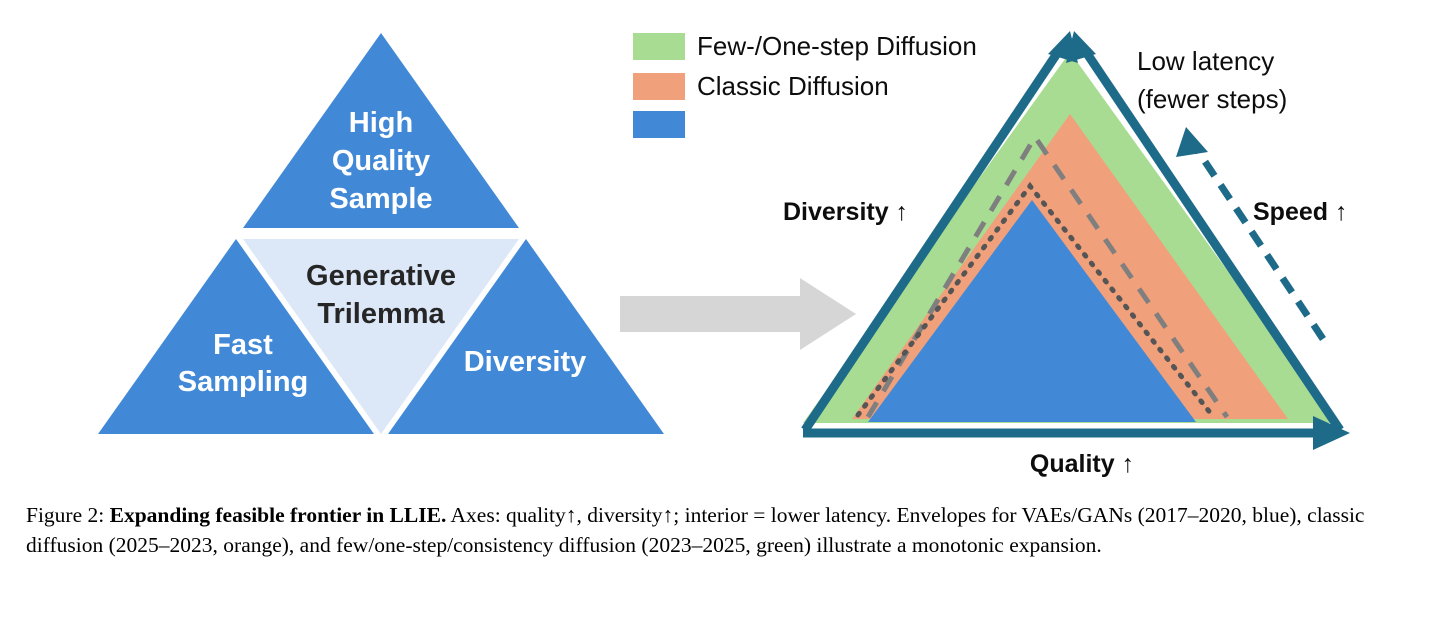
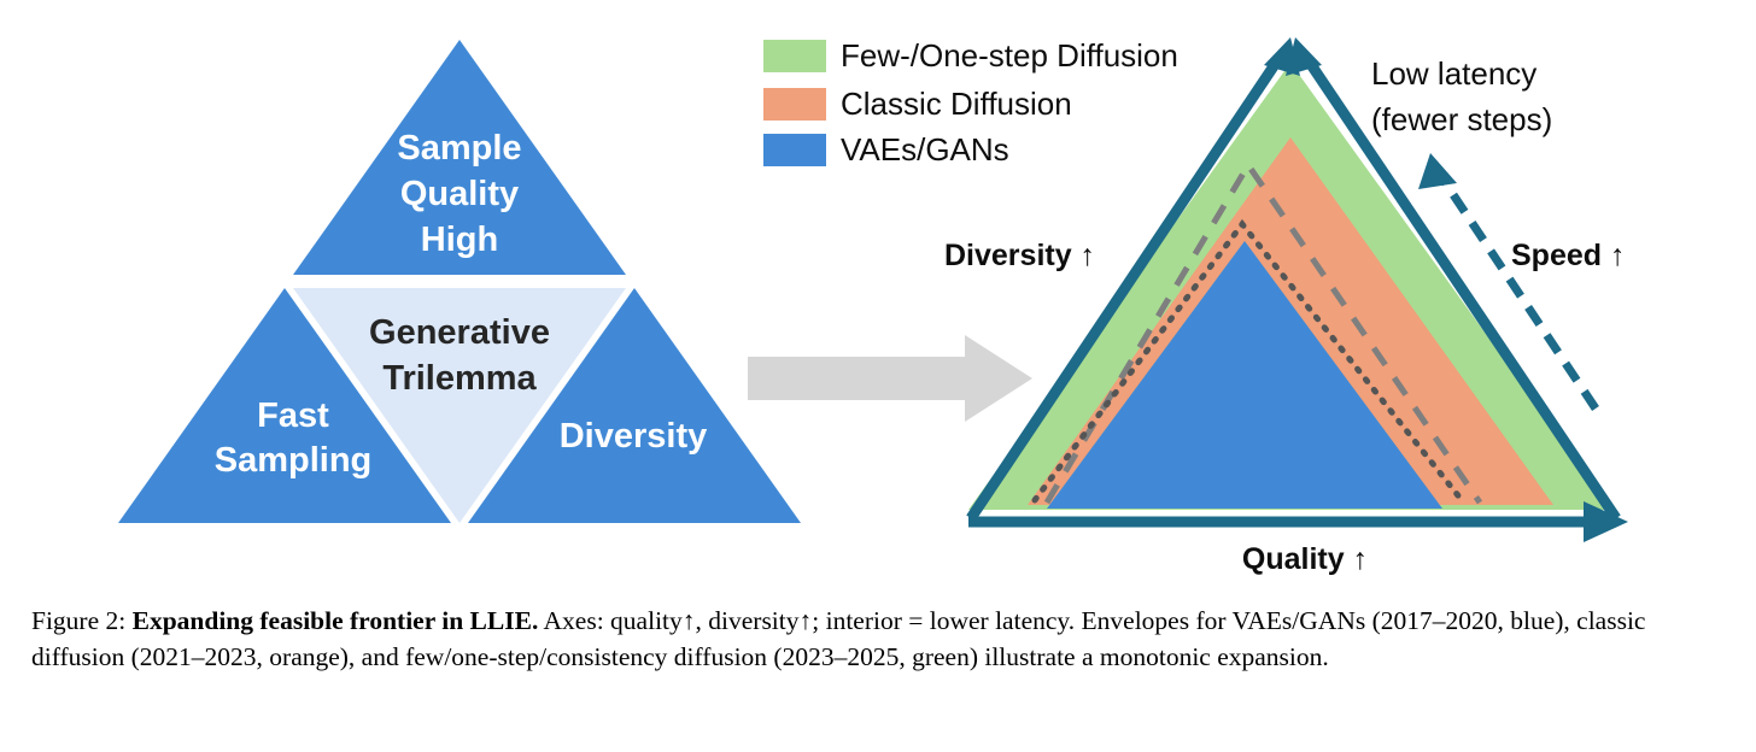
- High
+ Sample
  Quality
- Sample
+ High
  Generative
  Trilemma
  Fast
  Sampling
  Diversity
  Few-/One-step Diffusion
  Classic Diffusion
+ VAEs/GANs
  Diversity ↑
  Speed ↑
  Quality ↑
  Low latency
  (fewer steps)
- Figure 2: Expanding feasible frontier in LLIE. Axes: quality↑, diversity↑; interior = lower latency. Envelopes for VAEs/GANs (2017–2020, blue), classic diffusion (2025–2023, orange), and few/one-step/consistency diffusion (2023–2025, green) illustrate a monotonic expansion.
+ Figure 2: Expanding feasible frontier in LLIE. Axes: quality↑, diversity↑; interior = lower latency. Envelopes for VAEs/GANs (2017–2020, blue), classic diffusion (2021–2023, orange), and few/one-step/consistency diffusion (2023–2025, green) illustrate a monotonic expansion.
